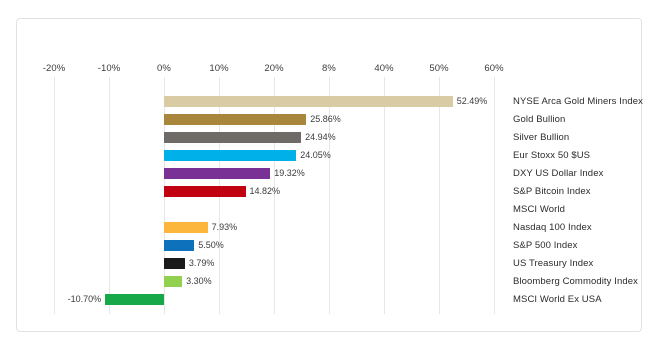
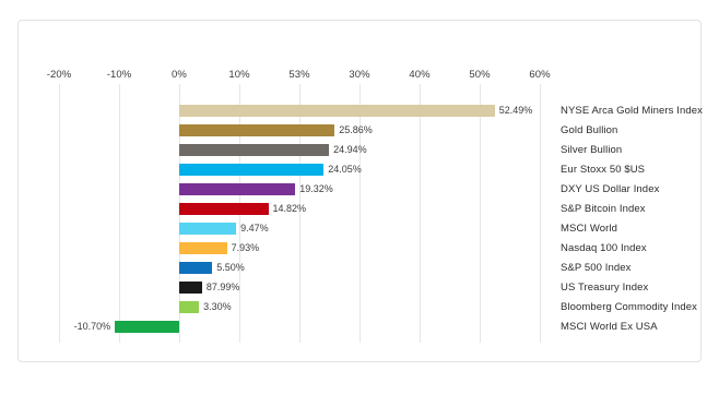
  -20%
  -10%
  0%
  10%
- 20%
+ 53%
- 8%
+ 30%
  40%
  50%
  60%
  52.49%
  25.86%
  24.94%
  24.05%
  19.32%
  14.82%
+ 9.47%
  7.93%
  5.50%
- 3.79%
+ 87.99%
  3.30%
  -10.70%
  NYSE Arca Gold Miners Index
  Gold Bullion
  Silver Bullion
  Eur Stoxx 50 $US
  DXY US Dollar Index
  S&P Bitcoin Index
  MSCI World
  Nasdaq 100 Index
  S&P 500 Index
  US Treasury Index
  Bloomberg Commodity Index
  MSCI World Ex USA
